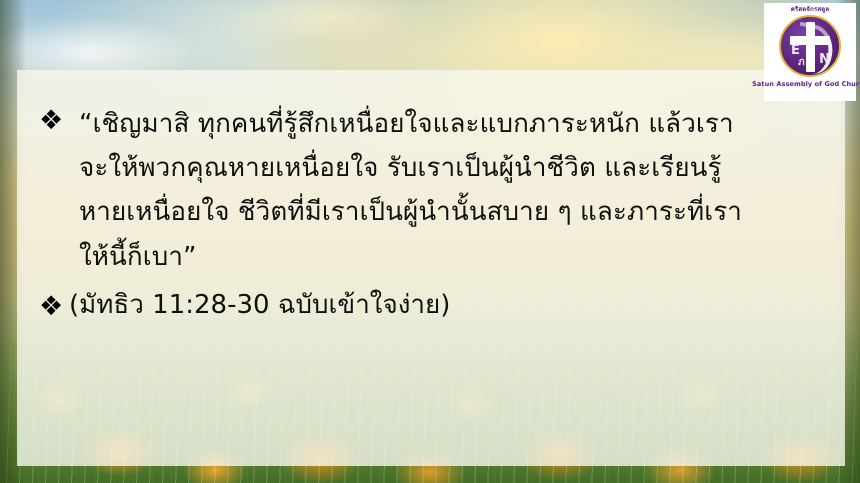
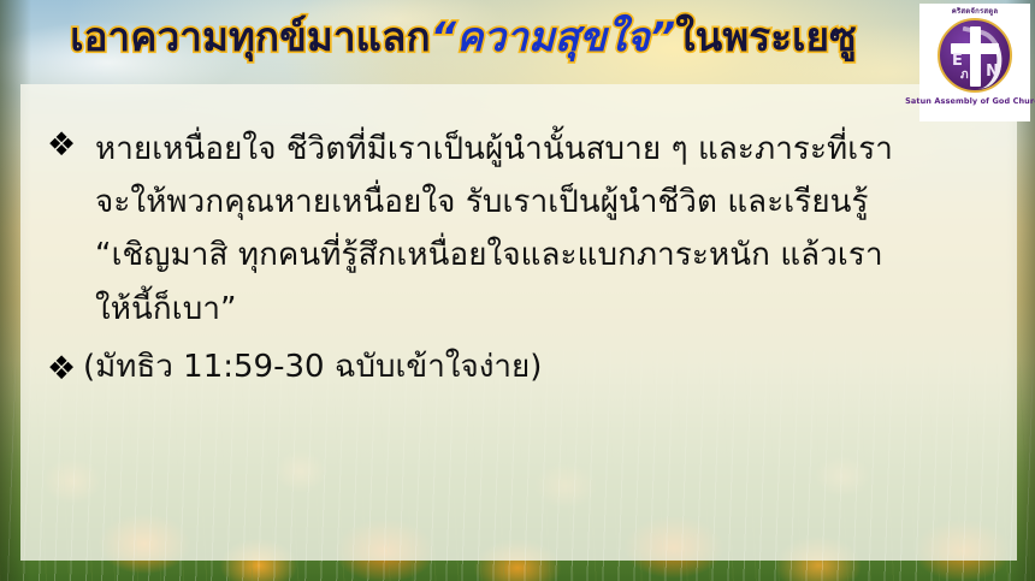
+ เอาความทุกข์มาแลก“ความสุขใจ”ในพระเยซู
  Ε
  Ν
  ภ
  Satun Assembly of God Chur
  ❖
- “เชิญมาสิ ทุกคนที่รู้สึกเหนื่อยใจและแบกภาระหนัก แล้วเรา
+ หายเหนื่อยใจ ชีวิตที่มีเราเป็นผู้นำนั้นสบาย ๆ และภาระที่เรา
  จะให้พวกคุณหายเหนื่อยใจ รับเราเป็นผู้นำชีวิต และเรียนรู้
- หายเหนื่อยใจ ชีวิตที่มีเราเป็นผู้นำนั้นสบาย ๆ และภาระที่เรา
+ “เชิญมาสิ ทุกคนที่รู้สึกเหนื่อยใจและแบกภาระหนัก แล้วเรา
  ให้นี้ก็เบา”
  ❖
- (มัทธิว 11:28-30 ฉบับเข้าใจง่าย)
+ (มัทธิว 11:59-30 ฉบับเข้าใจง่าย)
